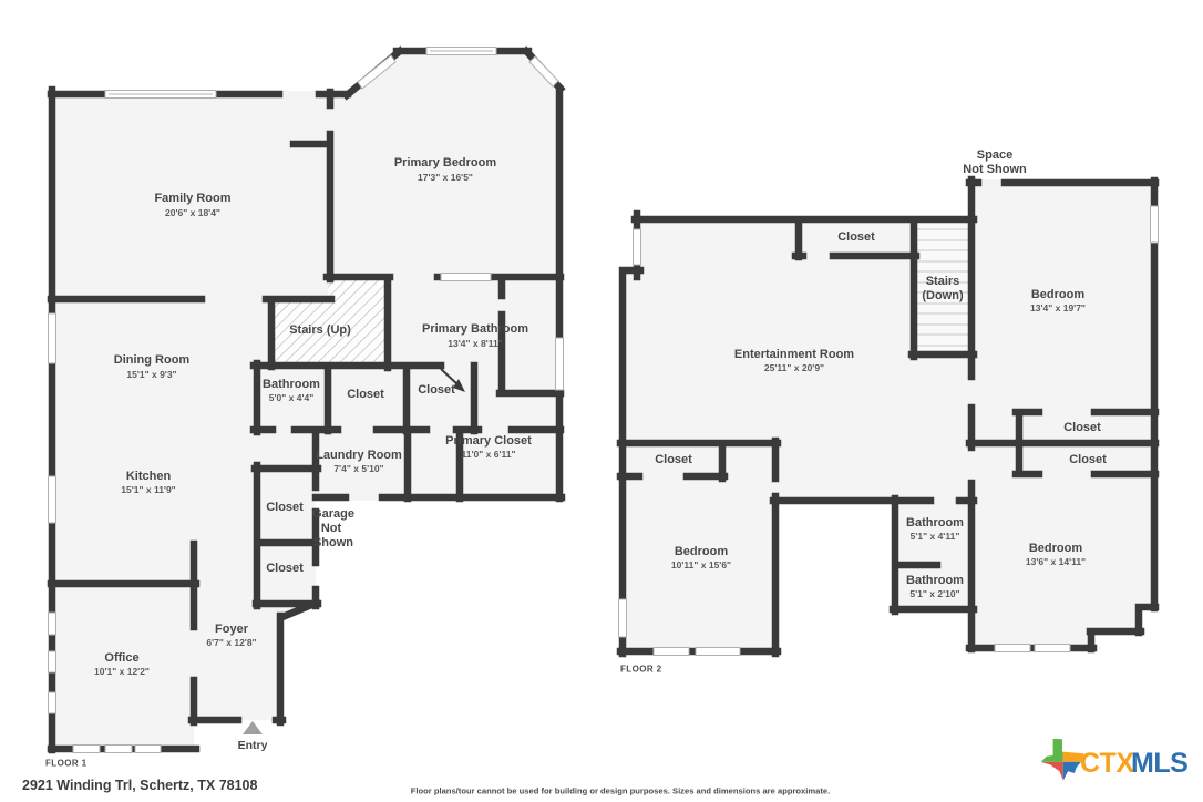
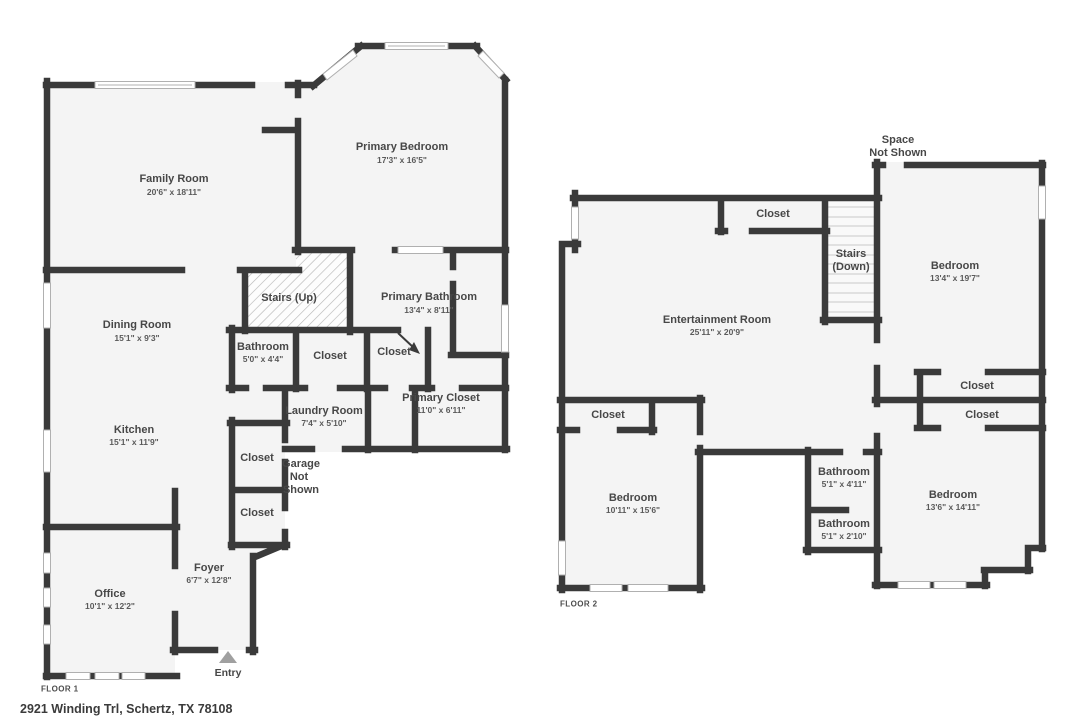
  Family Room
- 20'6" x 18'4"
+ 20'6" x 18'11"
  Primary Bedroom
  17'3" x 16'5"
  Dining Room
  15'1" x 9'3"
  Stairs (Up)
  Primary Bathroom
  13'4" x 8'11"
  Bathroom
  5'0" x 4'4"
  Closet
  Closet
  Primary Closet
  11'0" x 6'11"
  Laundry Room
  7'4" x 5'10"
  Kitchen
  15'1" x 11'9"
  Closet
  Garage
  Not
  Shown
  Closet
  Foyer
  6'7" x 12'8"
  Office
  10'1" x 12'2"
  Entry
  FLOOR 1
  Space
  Not Shown
  Closet
  Stairs
  (Down)
  Bedroom
  13'4" x 19'7"
  Entertainment Room
  25'11" x 20'9"
  Closet
  Closet
  Closet
  Bedroom
  10'11" x 15'6"
  Bathroom
  5'1" x 4'11"
  Bathroom
  5'1" x 2'10"
  Bedroom
  13'6" x 14'11"
  FLOOR 2
  2921 Winding Trl, Schertz, TX 78108
- Floor plans/tour cannot be used for building or design purposes. Sizes and dimensions are approximate.
- CTX
- MLS
